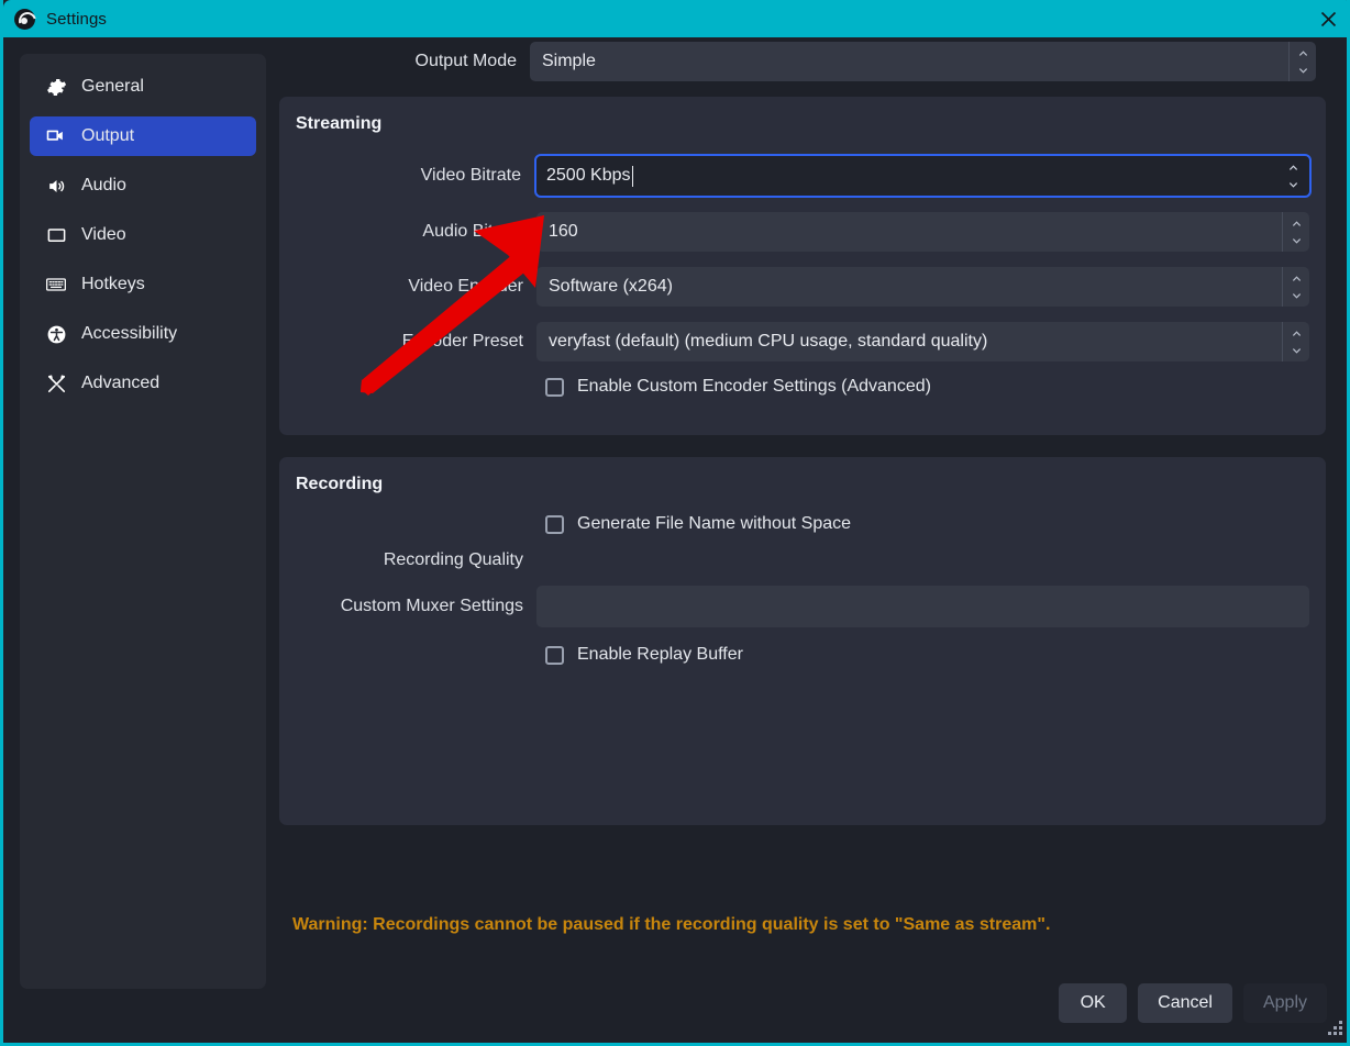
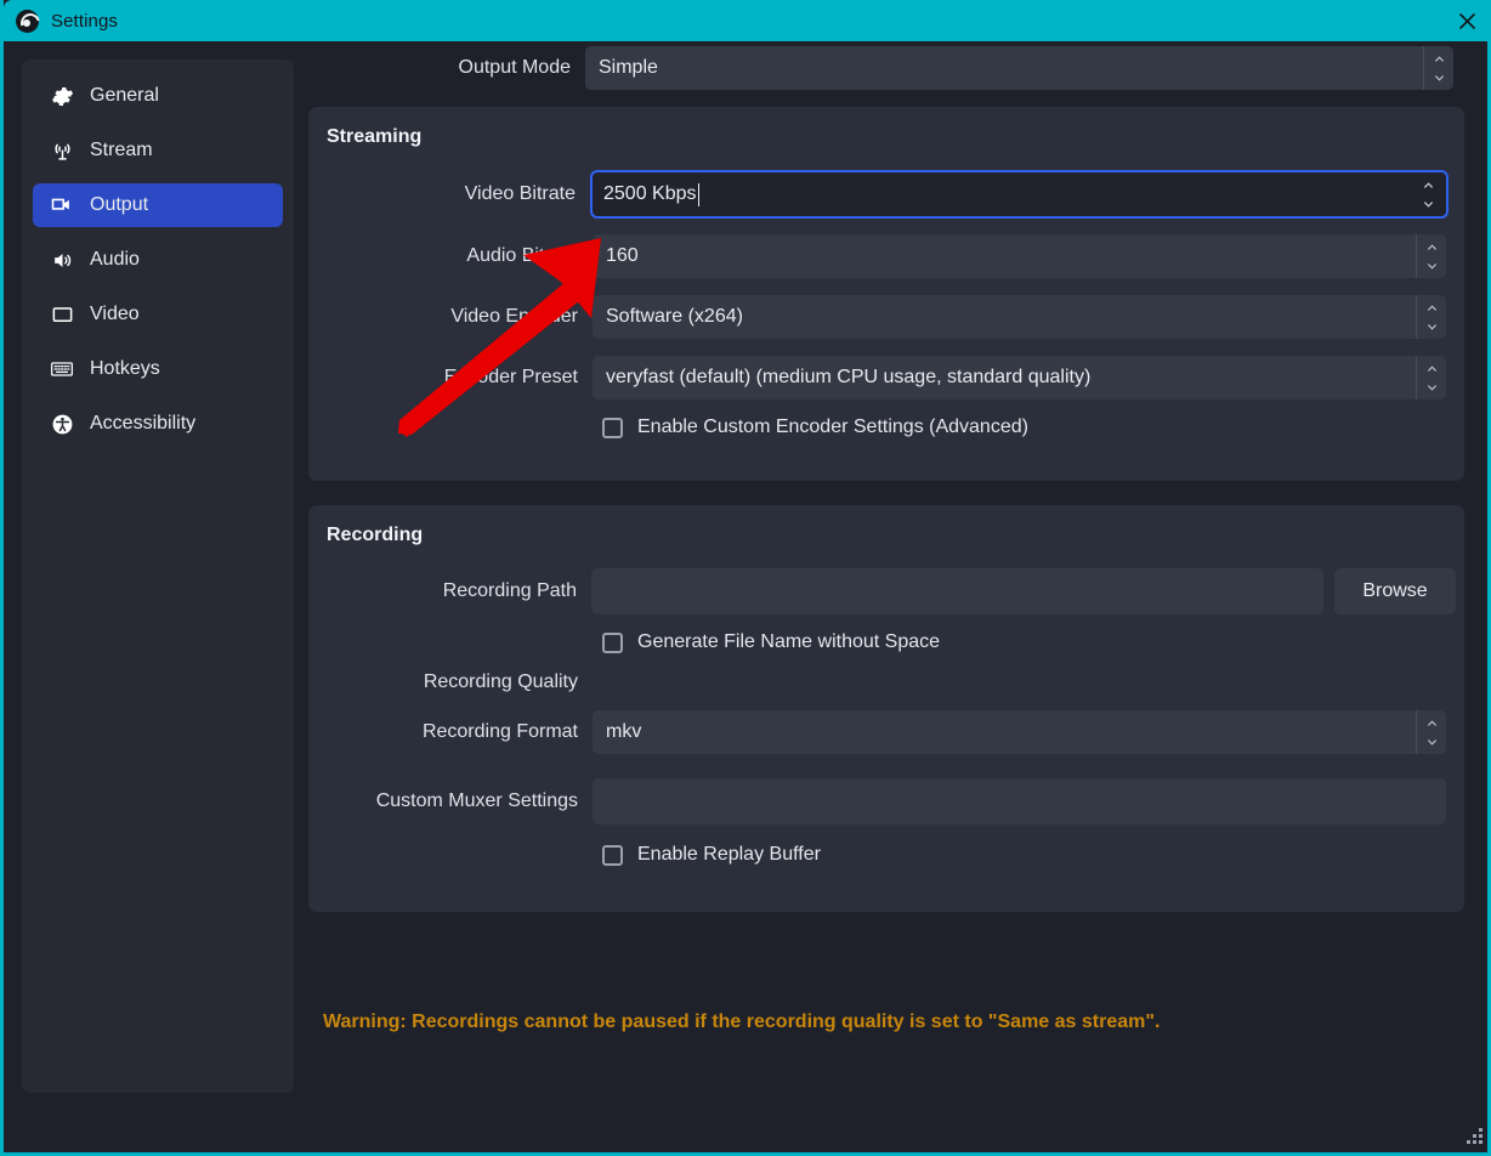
  Settings
  General
+ Stream
  Output
  Audio
  Video
  Hotkeys
  Accessibility
- Advanced
  Output Mode
  Simple
  Streaming
  Video Bitrate
  2500 Kbps
  160
  Video Ener
  Software (x264)
  Eder Preset
  veryfast (default) (medium CPU usage, standard quality)
  Enable Custom Encoder Settings (Advanced)
  Recording
+ Recording Path
+ Browse
  Generate File Name without Space
  Recording Quality
+ Recording Format
+ mkv
  Custom Muxer Settings
  Enable Replay Buffer
  Warning: Recordings cannot be paused if the recording quality is set to "Same as stream".
- OK
- Cancel
- Apply
